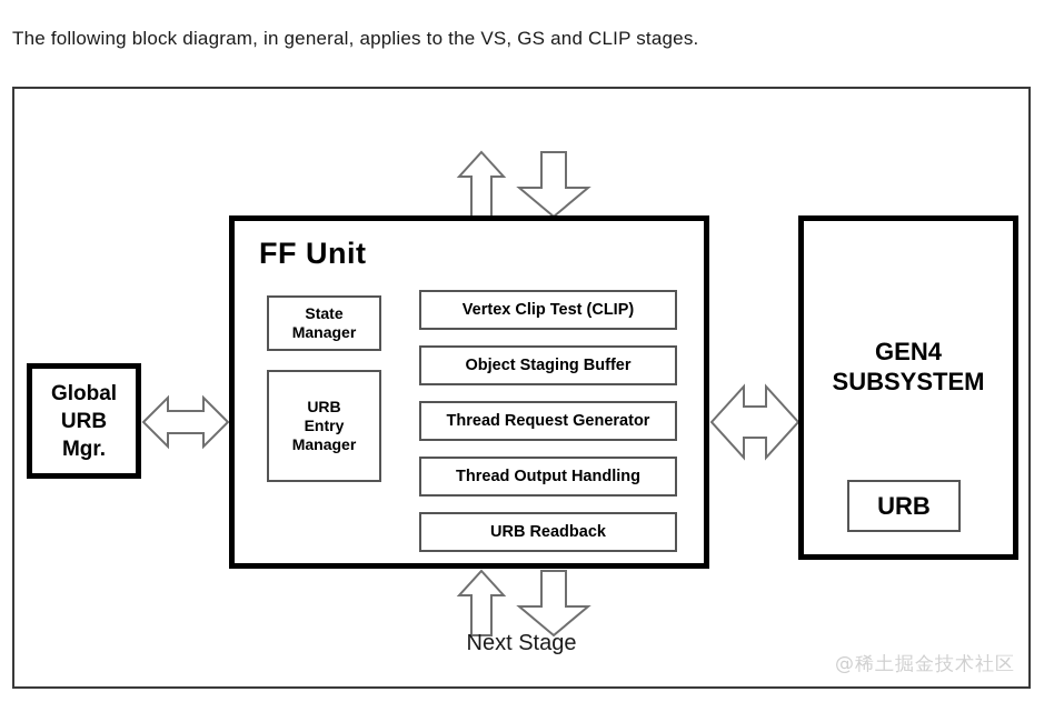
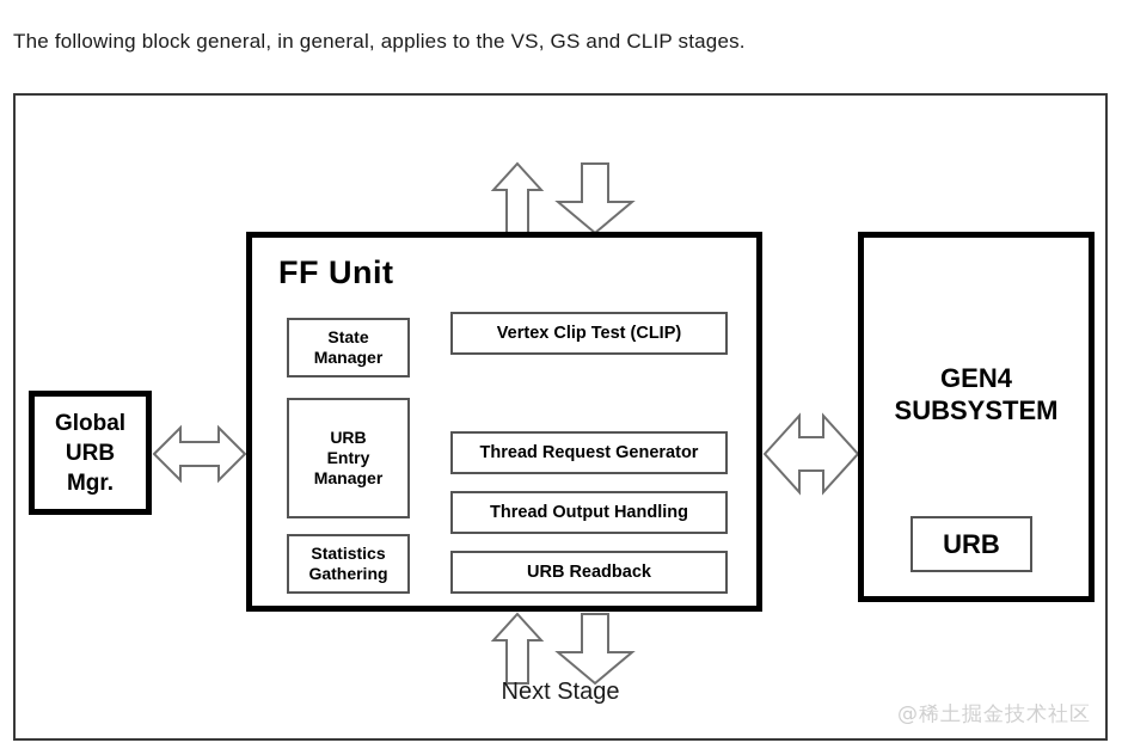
- The following block diagram, in general, applies to the VS, GS and CLIP stages.
+ The following block general, in general, applies to the VS, GS and CLIP stages.
  Global
  URB
  Mgr.
  FF Unit
  State
  Manager
  URB
  Entry
  Manager
+ Statistics
+ Gathering
  Vertex Clip Test (CLIP)
- Object Staging Buffer
  Thread Request Generator
  Thread Output Handling
  URB Readback
  GEN4
  SUBSYSTEM
  URB
  Next Stage
  @稀土掘金技术社区
